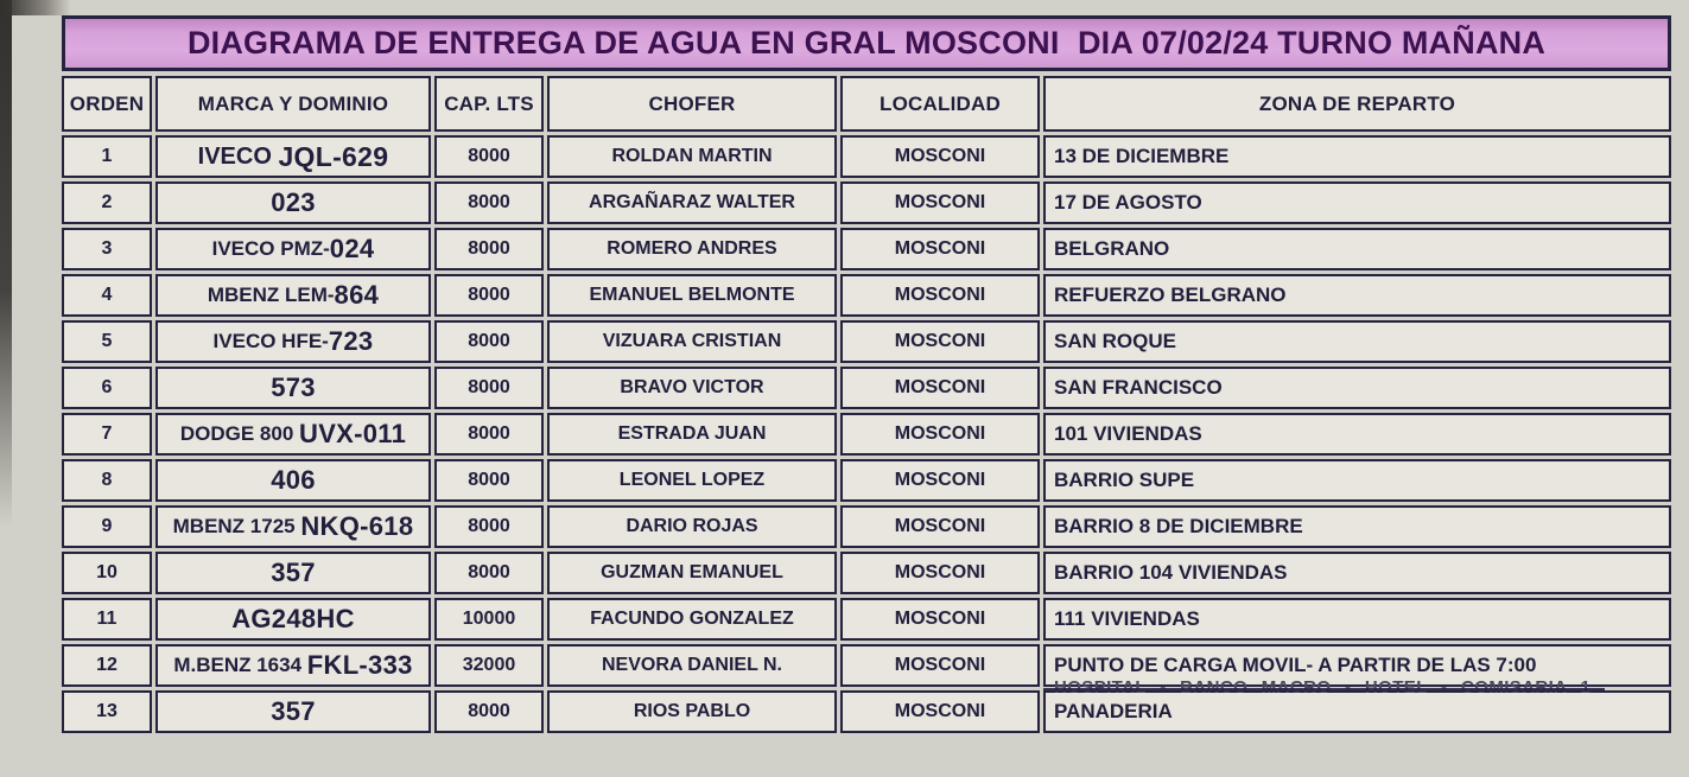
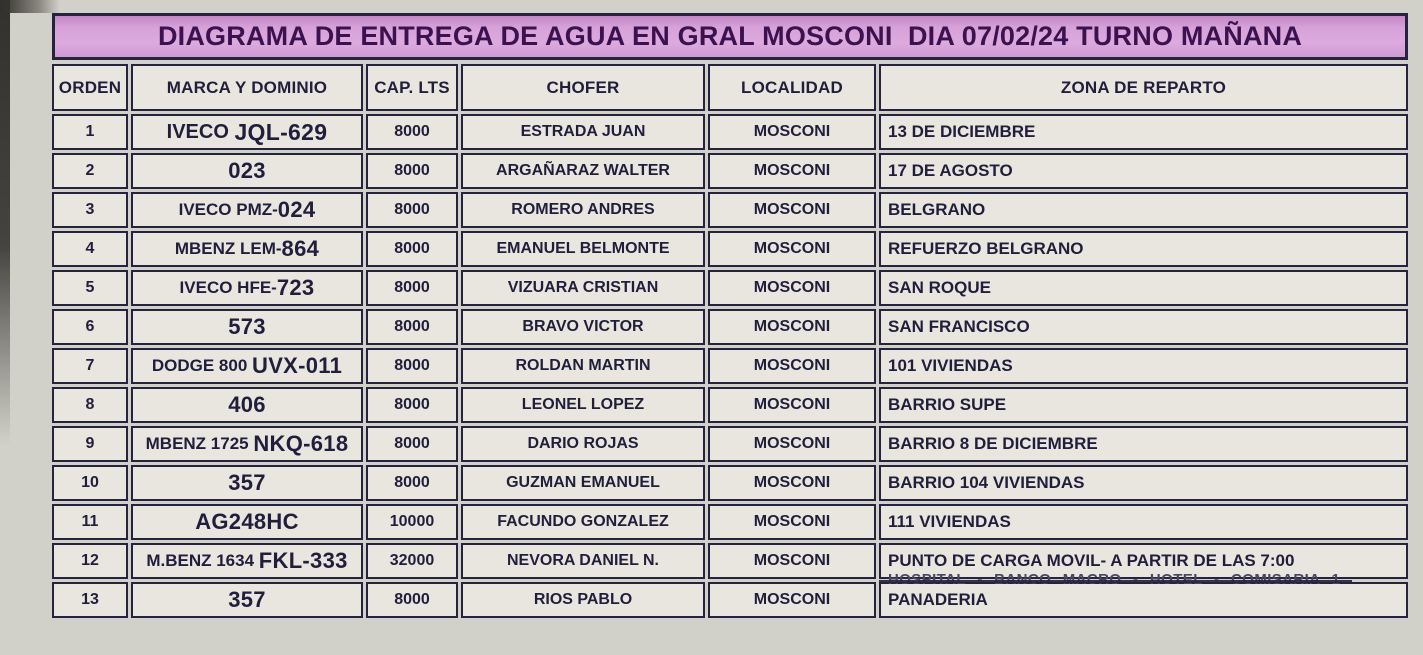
  DIAGRAMA DE ENTREGA DE AGUA EN GRAL MOSCONI DIA 07/02/24 TURNO MAÑANA
  ORDEN
  MARCA Y DOMINIO
  CAP. LTS
  CHOFER
  LOCALIDAD
  ZONA DE REPARTO
  1
  IVECO
  JQL-629
  8000
- ROLDAN MARTIN
+ ESTRADA JUAN
  MOSCONI
  13 DE DICIEMBRE
  2
  023
  8000
  ARGAÑARAZ WALTER
  MOSCONI
  17 DE AGOSTO
  3
  IVECO PMZ-
  024
  8000
  ROMERO ANDRES
  MOSCONI
  BELGRANO
  4
  MBENZ LEM-
  864
  8000
  EMANUEL BELMONTE
  MOSCONI
  REFUERZO BELGRANO
  5
  IVECO HFE-
  723
  8000
  VIZUARA CRISTIAN
  MOSCONI
  SAN ROQUE
  6
  573
  8000
  BRAVO VICTOR
  MOSCONI
  SAN FRANCISCO
  7
  DODGE 800
  UVX-011
  8000
- ESTRADA JUAN
+ ROLDAN MARTIN
  MOSCONI
  101 VIVIENDAS
  8
  406
  8000
  LEONEL LOPEZ
  MOSCONI
  BARRIO SUPE
  9
  MBENZ 1725
  NKQ-618
  8000
  DARIO ROJAS
  MOSCONI
  BARRIO 8 DE DICIEMBRE
  10
  357
  8000
  GUZMAN EMANUEL
  MOSCONI
  BARRIO 104 VIVIENDAS
  11
  AG248HC
  10000
  FACUNDO GONZALEZ
  MOSCONI
  111 VIVIENDAS
  12
  M.BENZ 1634
  FKL-333
  32000
  NEVORA DANIEL N.
  MOSCONI
  PUNTO DE CARGA MOVIL- A PARTIR DE LAS 7:00
  13
  357
  8000
  RIOS PABLO
  MOSCONI
  HOSPITAL - BANCO MACRO - HOTEL - COMISARIA 1
  PANADERIA
